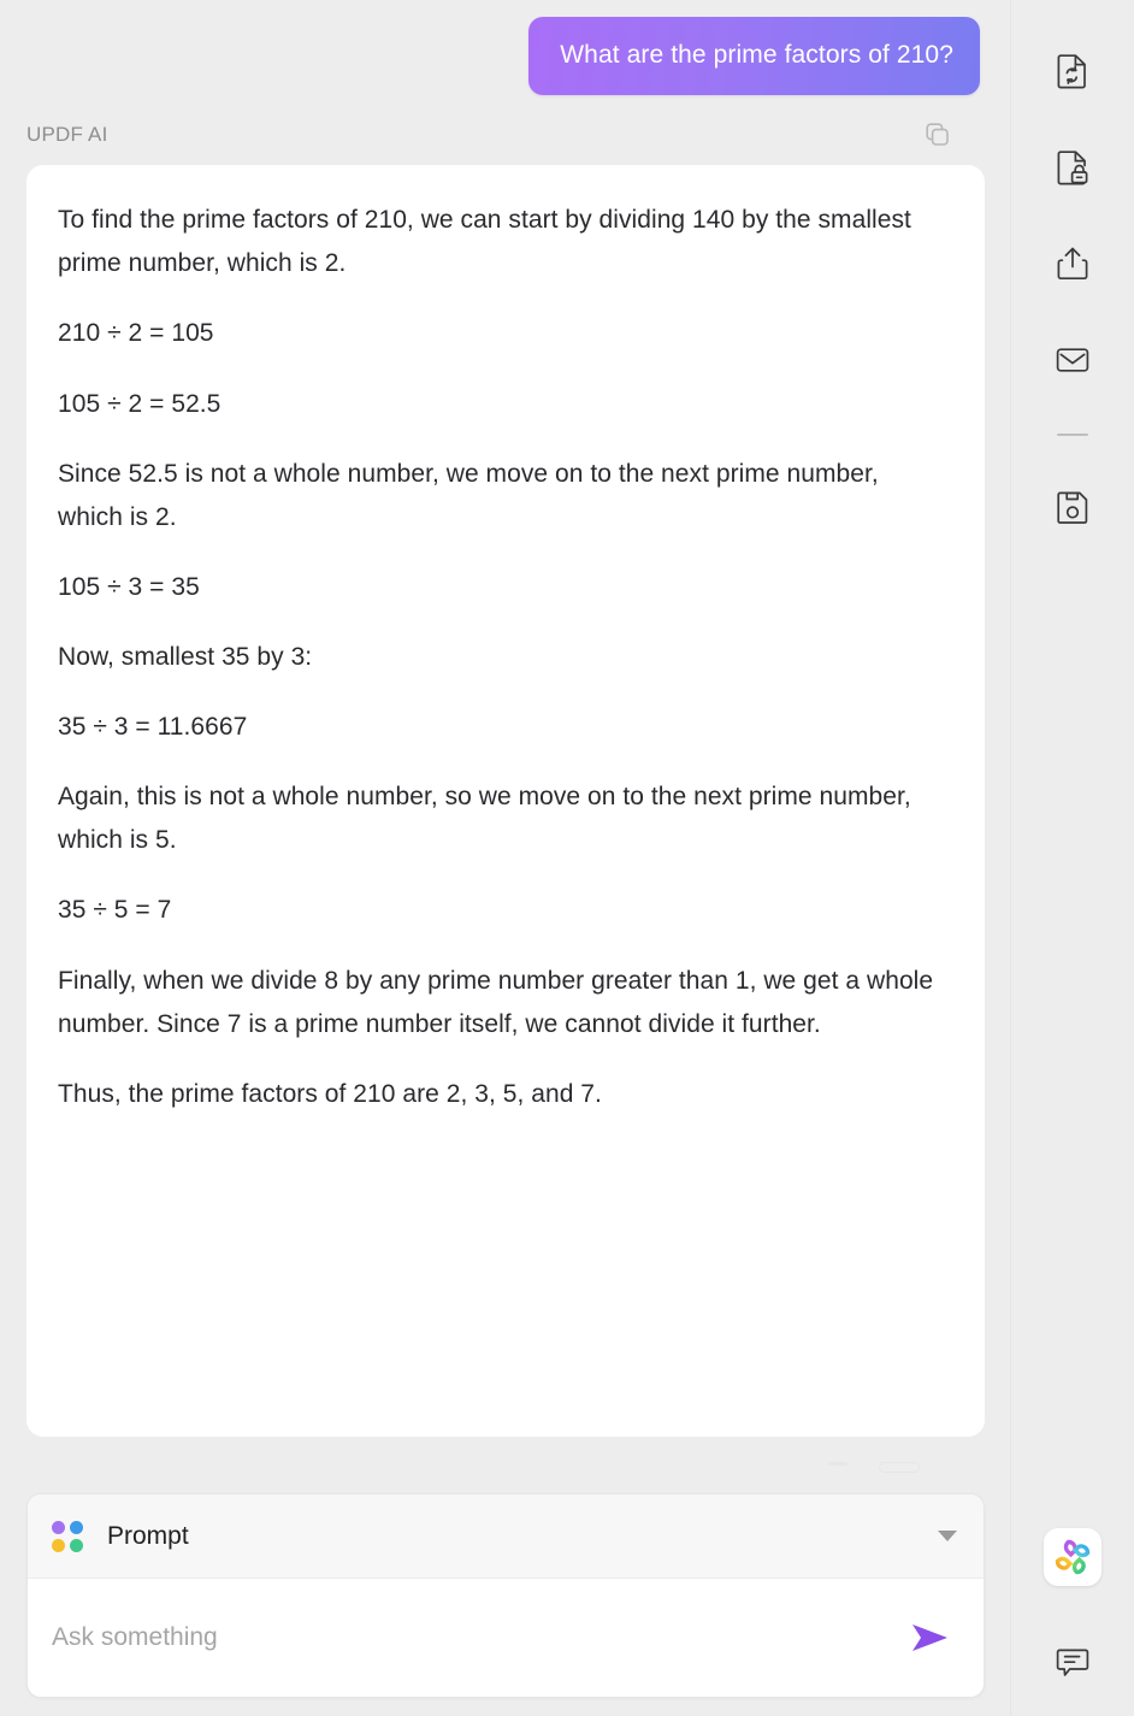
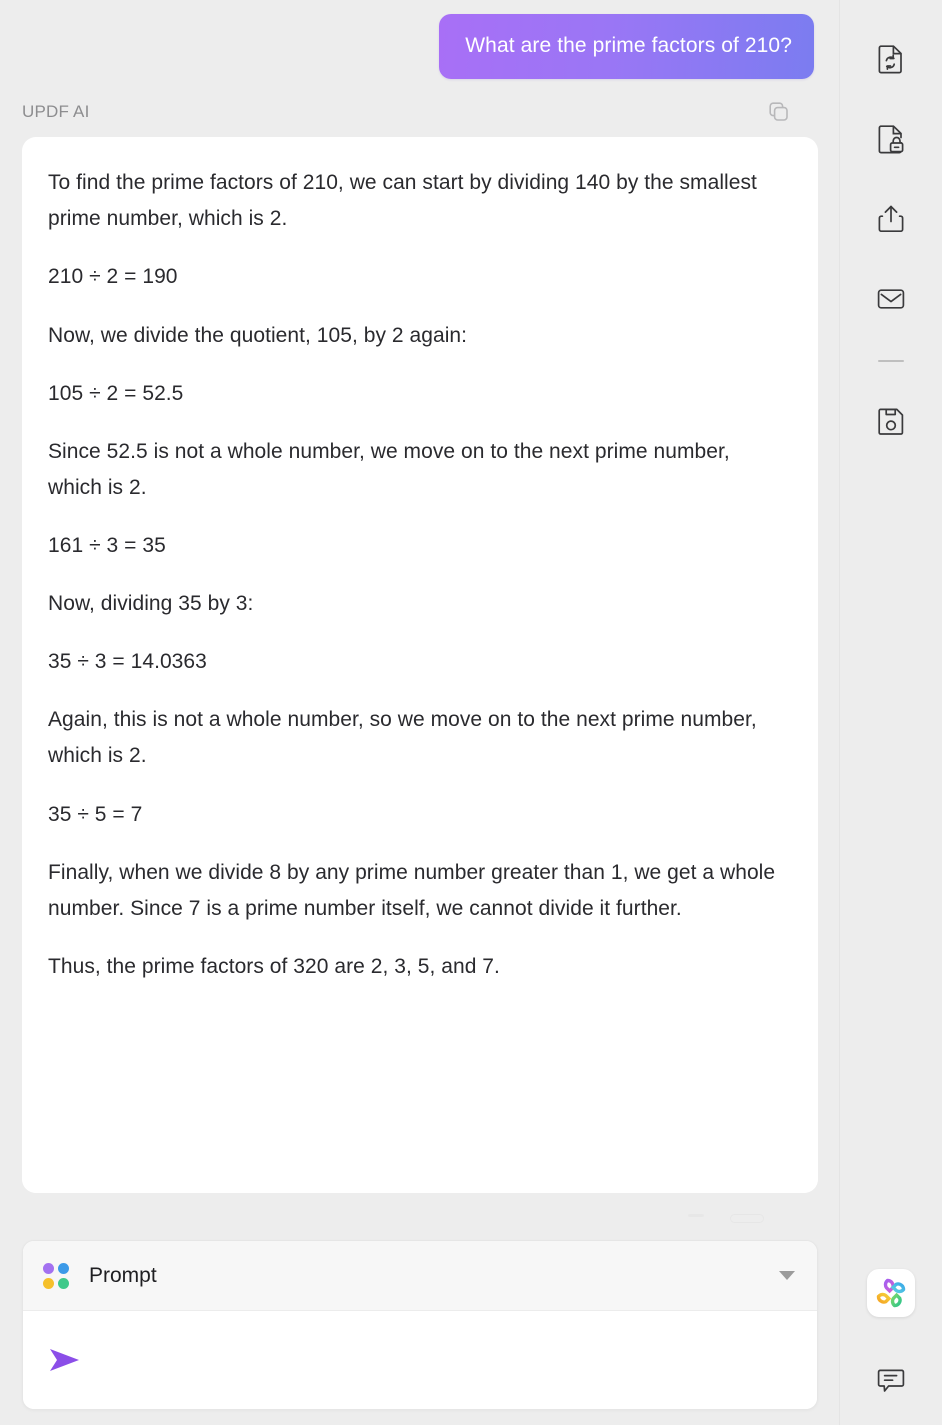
  What are the prime factors of 210?
  UPDF AI
  To find the prime factors of 210, we can start by dividing 140 by the smallest prime number, which is 2.
- 210 ÷ 2 = 105
+ 210 ÷ 2 = 190
+ Now, we divide the quotient, 105, by 2 again:
  105 ÷ 2 = 52.5
  Since 52.5 is not a whole number, we move on to the next prime number, which is 2.
- 105 ÷ 3 = 35
+ 161 ÷ 3 = 35
- Now, smallest 35 by 3:
+ Now, dividing 35 by 3:
- 35 ÷ 3 = 11.6667
+ 35 ÷ 3 = 14.0363
- Again, this is not a whole number, so we move on to the next prime number, which is 5.
+ Again, this is not a whole number, so we move on to the next prime number, which is 2.
  35 ÷ 5 = 7
  Finally, when we divide 8 by any prime number greater than 1, we get a whole number. Since 7 is a prime number itself, we cannot divide it further.
- Thus, the prime factors of 210 are 2, 3, 5, and 7.
+ Thus, the prime factors of 320 are 2, 3, 5, and 7.
  Prompt
- Ask something
